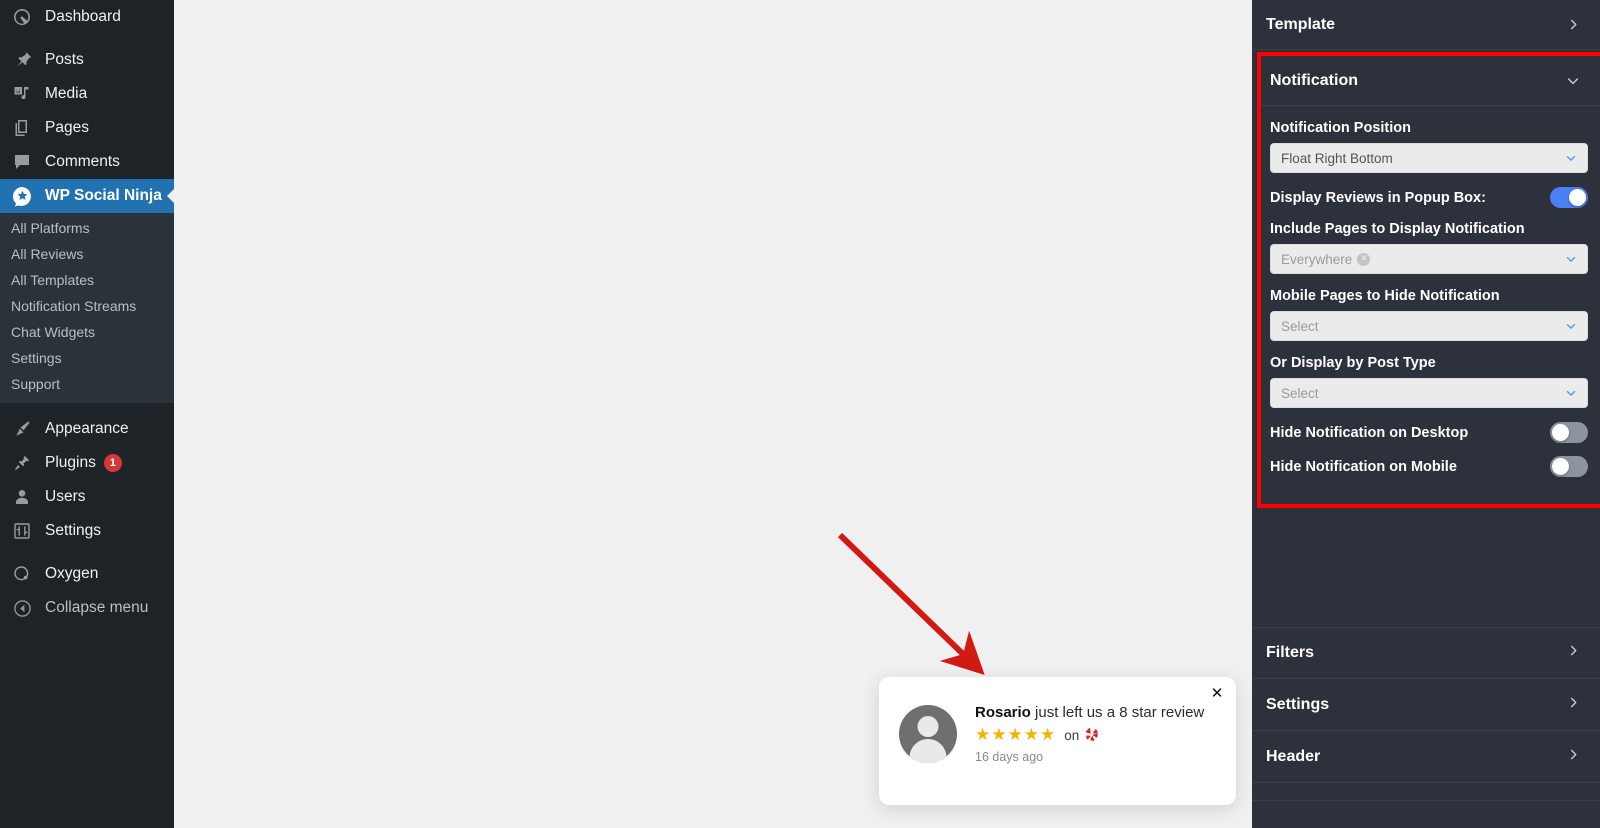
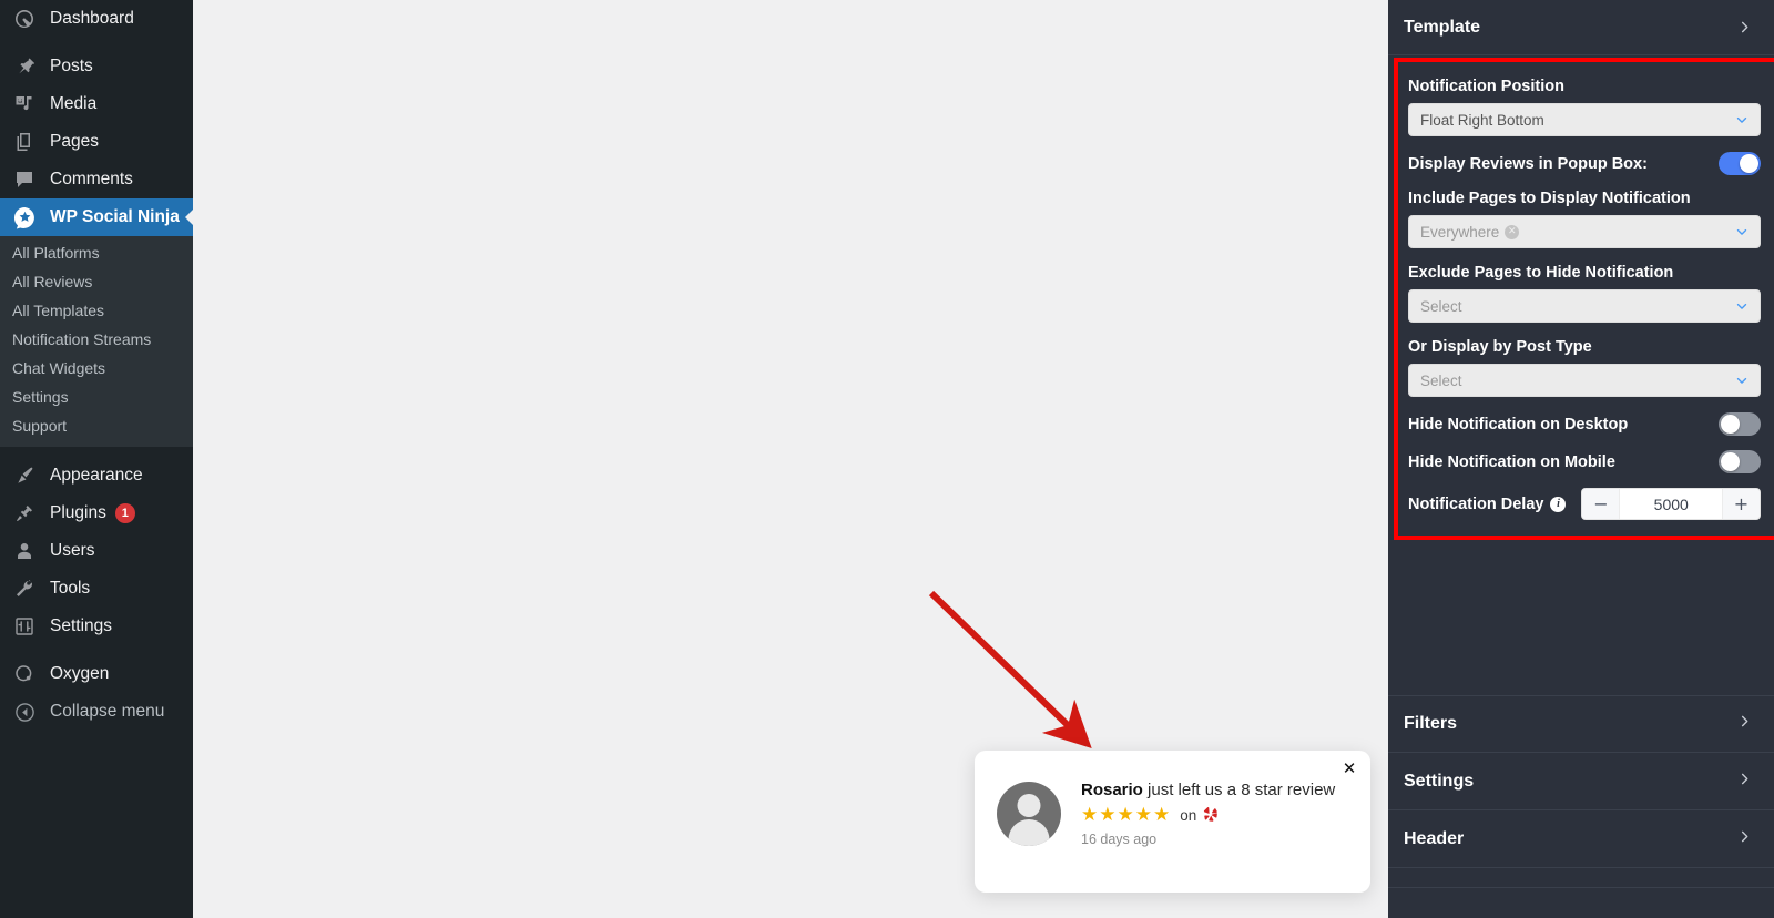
  Dashboard
  Posts
  Media
  Pages
  Comments
  WP Social Ninja
  All Platforms
  All Reviews
  All Templates
  Notification Streams
  Chat Widgets
  Settings
  Support
  Appearance
  Plugins
  1
  Users
+ Tools
  Settings
  Oxygen
  Collapse menu
  ✕
  Rosario just left us a 8 star review
  ★★★★★
  on
  16 days ago
  Template
- Notification
  Notification Position
  Float Right Bottom
  Display Reviews in Popup Box:
  Include Pages to Display Notification
  Everywhere
  ✕
- Mobile Pages to Hide Notification
+ Exclude Pages to Hide Notification
  Select
  Or Display by Post Type
  Select
  Hide Notification on Desktop
  Hide Notification on Mobile
+ Notification Delay
+ i
+ −
+ 5000
+ +
  Filters
  Settings
  Header
